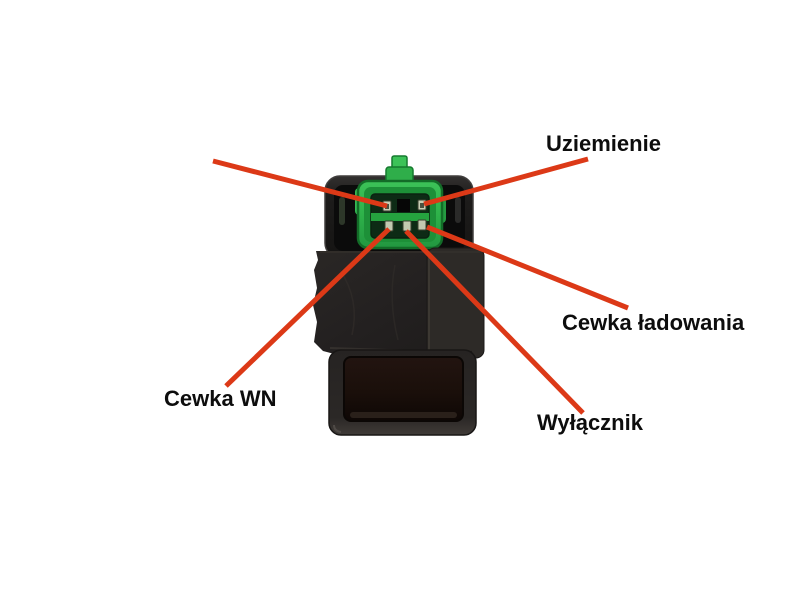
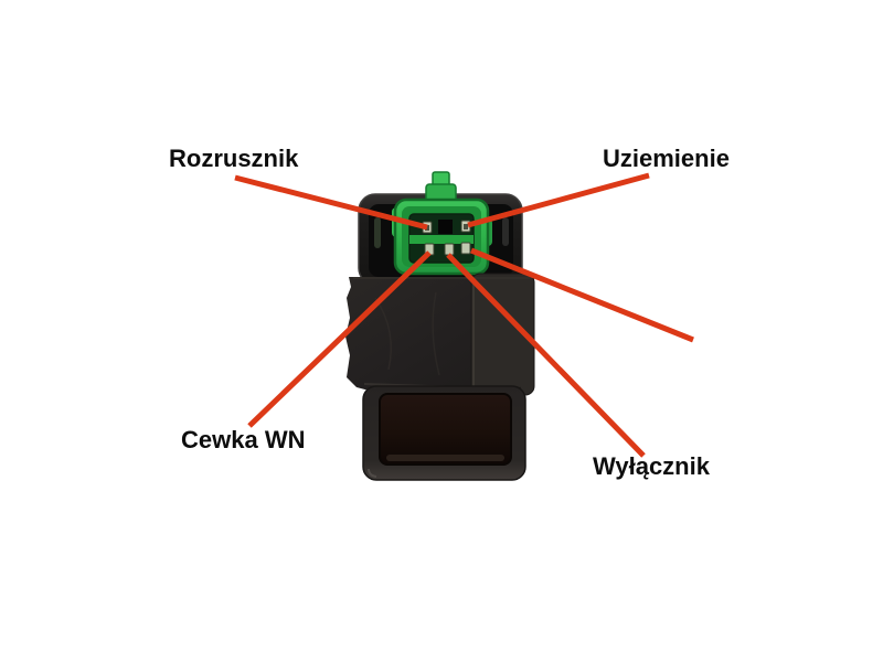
+ Rozrusznik
  Uziemienie
- Cewka ładowania
  Wyłącznik
  Cewka WN
